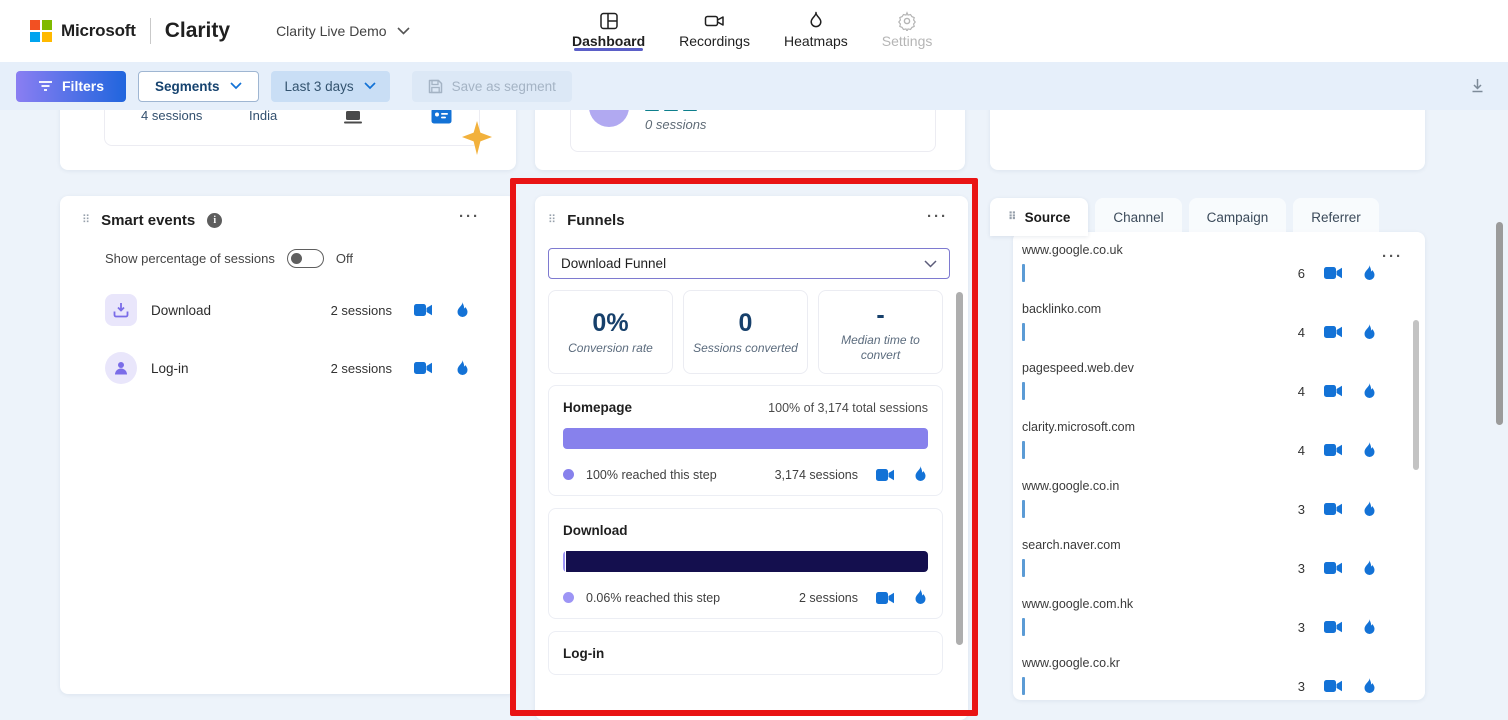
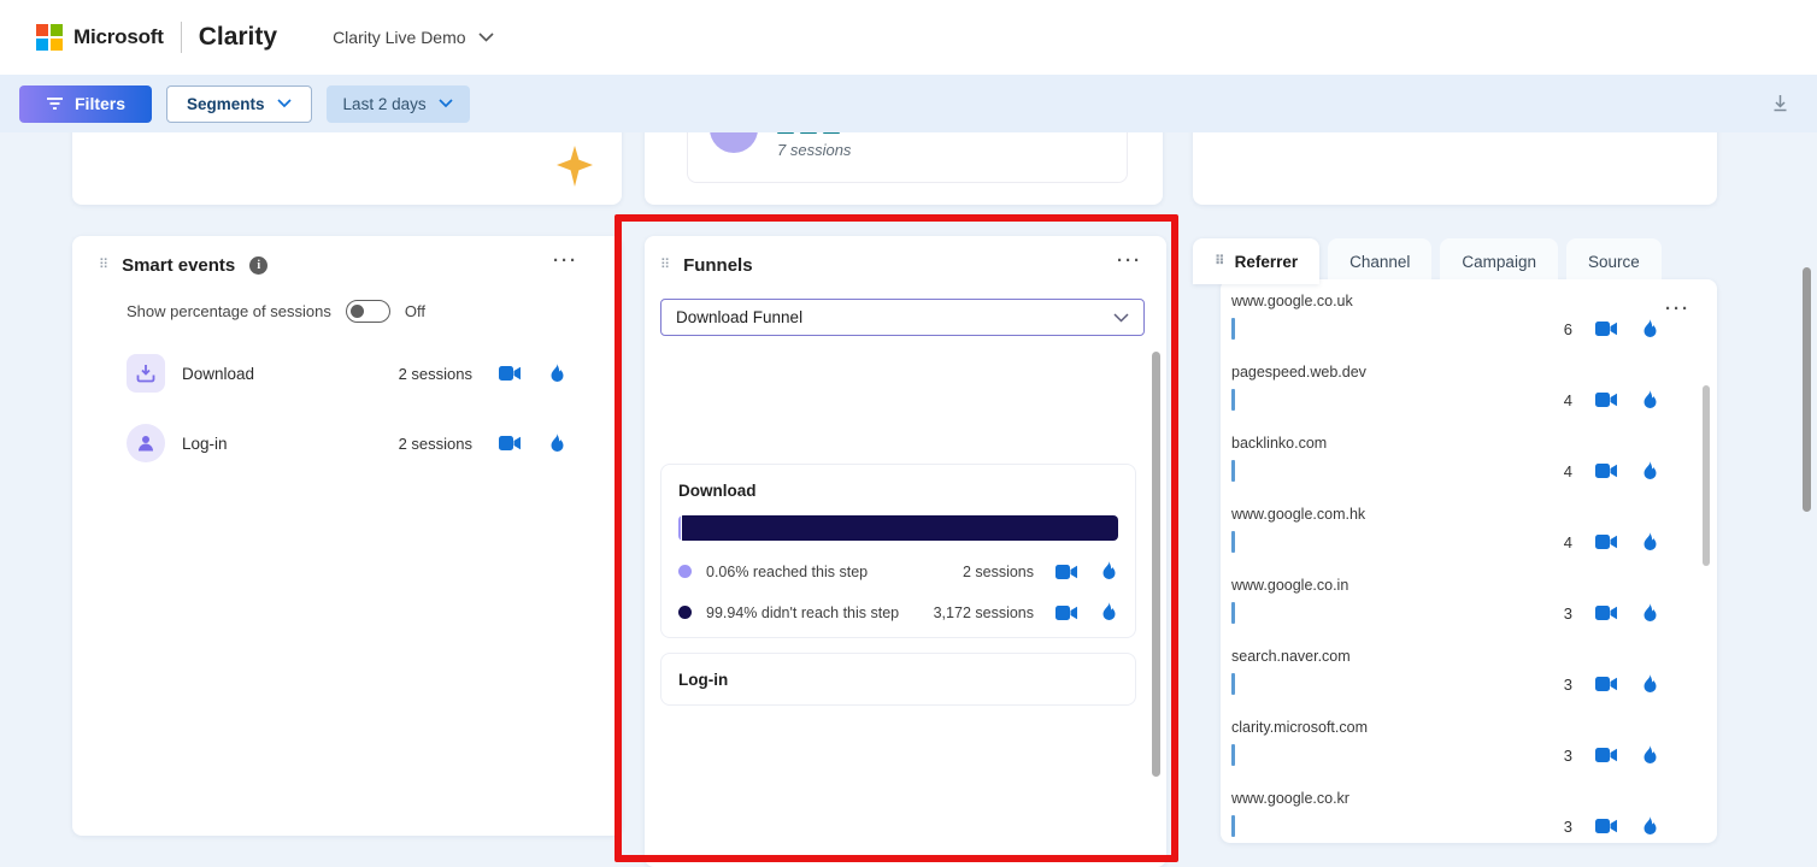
  Microsoft
  Clarity
  Clarity Live Demo
- Dashboard
- Recordings
- Heatmaps
- Settings
  Filters
  Segments
- Last 3 days
+ Last 2 days
- Save as segment
- 4 sessions
- India
- 0 sessions
+ 7 sessions
  ⠿
  Smart events
  i
  ···
  Show percentage of sessions
  Off
  Download
  2 sessions
  Log-in
  2 sessions
  ⠿
  Funnels
  ···
  Download Funnel
- 0%
- Conversion rate
- 0
- Sessions converted
- -
- Median time to convert
- Homepage
- 100% of 3,174 total sessions
- 100% reached this step
- 3,174 sessions
  Download
  0.06% reached this step
  2 sessions
+ 99.94% didn't reach this step
+ 3,172 sessions
  Log-in
  ⠿
- Source
+ Referrer
  Channel
  Campaign
- Referrer
+ Source
  ···
  www.google.co.uk
  6
- backlinko.com
+ pagespeed.web.dev
  4
- pagespeed.web.dev
+ backlinko.com
  4
- clarity.microsoft.com
+ www.google.com.hk
  4
  www.google.co.in
  3
  search.naver.com
  3
- www.google.com.hk
+ clarity.microsoft.com
  3
  www.google.co.kr
  3
